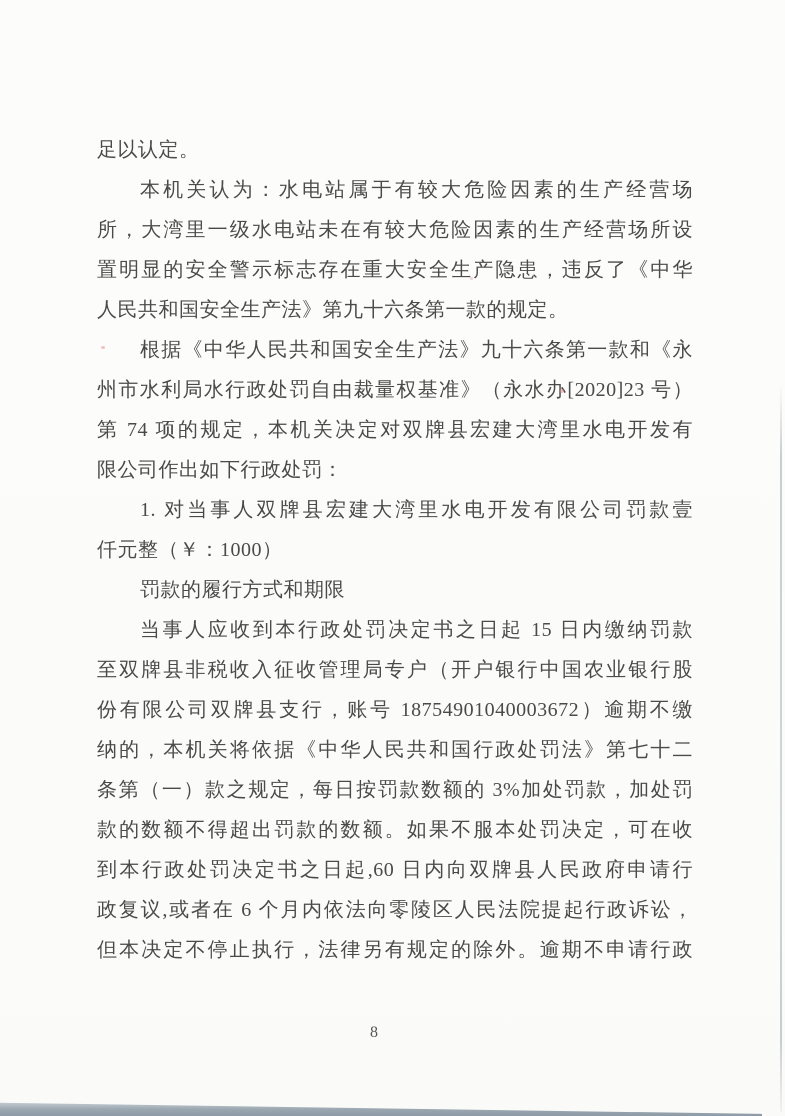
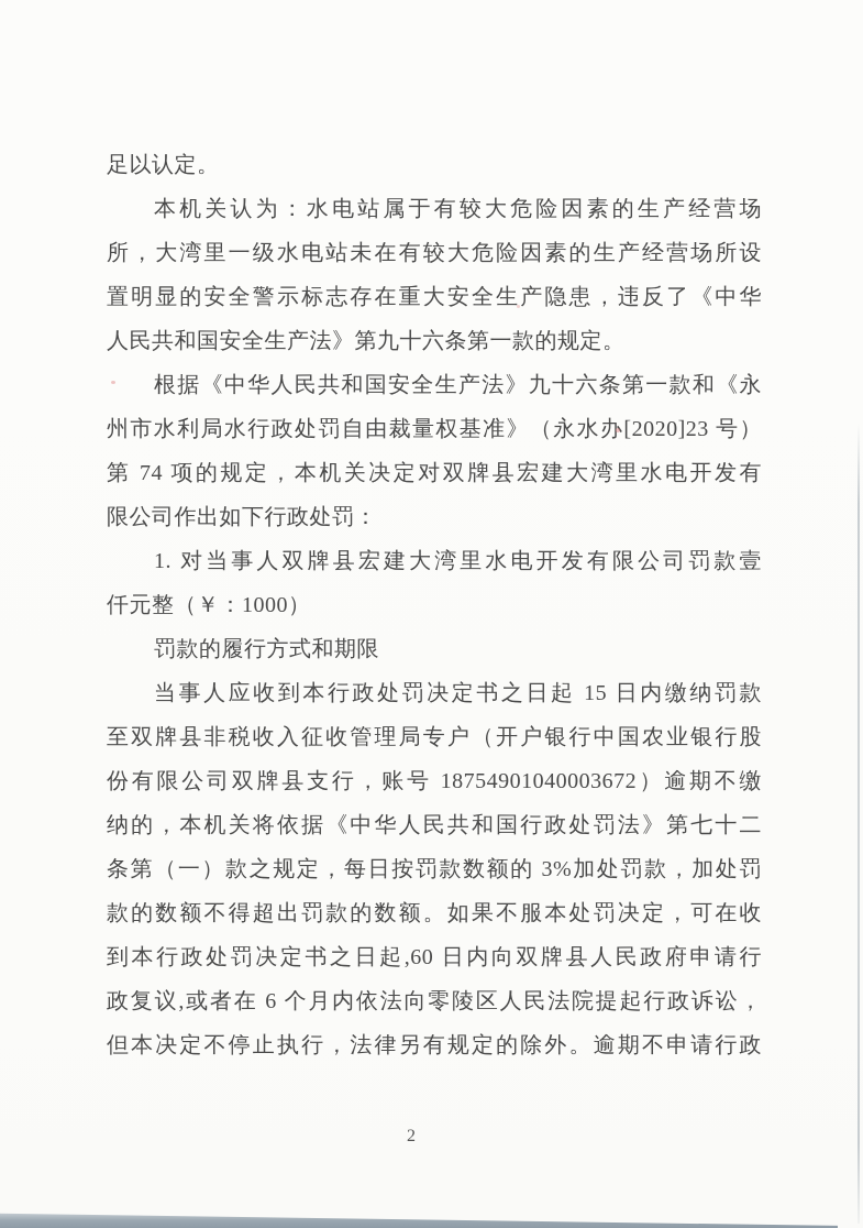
  足以认定。
  本机关认为：水电站属于有较大危险因素的生产经营场
  所，大湾里一级水电站未在有较大危险因素的生产经营场所设
  置明显的安全警示标志存在重大安全生产隐患，违反了《中华
  人民共和国安全生产法》第九十六条第一款的规定。
  根据《中华人民共和国安全生产法》九十六条第一款和《永
  州市水利局水行政处罚自由裁量权基准》（永水办[2020]23 号）
  第 74 项的规定，本机关决定对双牌县宏建大湾里水电开发有
  限公司作出如下行政处罚：
  1. 对当事人双牌县宏建大湾里水电开发有限公司罚款壹
  仟元整（￥：1000）
  罚款的履行方式和期限
  当事人应收到本行政处罚决定书之日起 15 日内缴纳罚款
  至双牌县非税收入征收管理局专户（开户银行中国农业银行股
  份有限公司双牌县支行，账号 18754901040003672）逾期不缴
  纳的，本机关将依据《中华人民共和国行政处罚法》第七十二
  条第（一）款之规定，每日按罚款数额的 3%加处罚款，加处罚
  款的数额不得超出罚款的数额。如果不服本处罚决定，可在收
  到本行政处罚决定书之日起,60 日内向双牌县人民政府申请行
  政复议,或者在 6 个月内依法向零陵区人民法院提起行政诉讼，
  但本决定不停止执行，法律另有规定的除外。逾期不申请行政
- 8
+ 2
